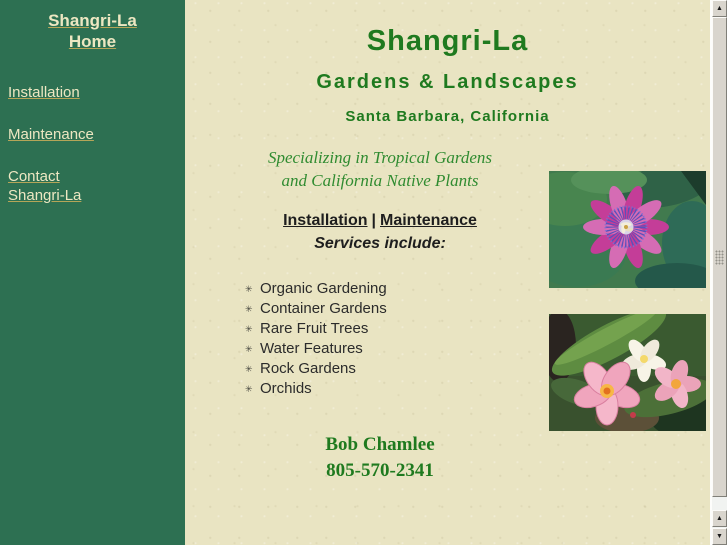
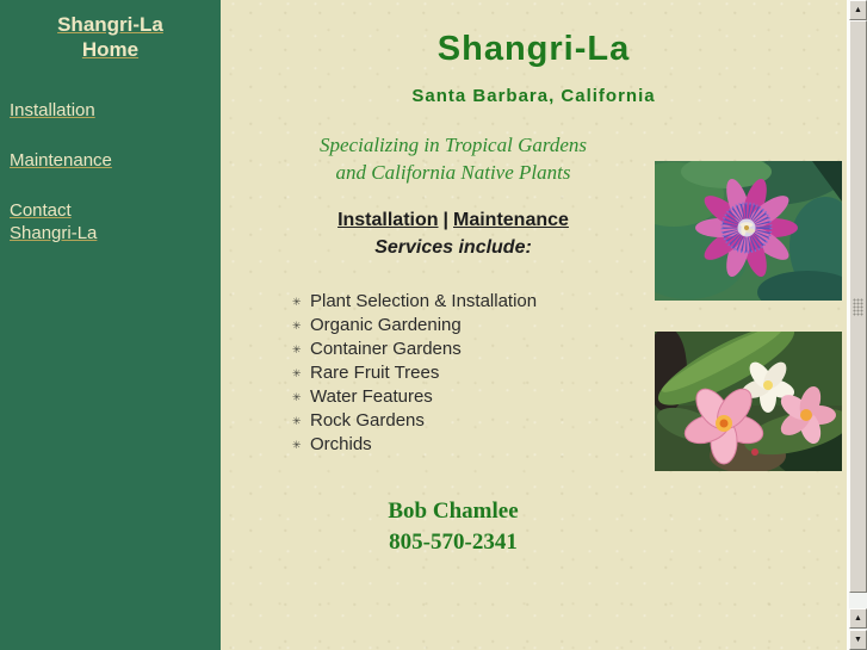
  Shangri-La
  Home
  Installation
  Maintenance
  Contact
  Shangri-La
  Shangri-La
- Gardens & Landscapes
  Santa Barbara, California
  Specializing in Tropical Gardens
  and California Native Plants
  Installation | Maintenance
  Services include:
+ ✳ Plant Selection & Installation
  ✳ Organic Gardening
  ✳ Container Gardens
  ✳ Rare Fruit Trees
  ✳ Water Features
  ✳ Rock Gardens
  ✳ Orchids
  Bob Chamlee
  805-570-2341
